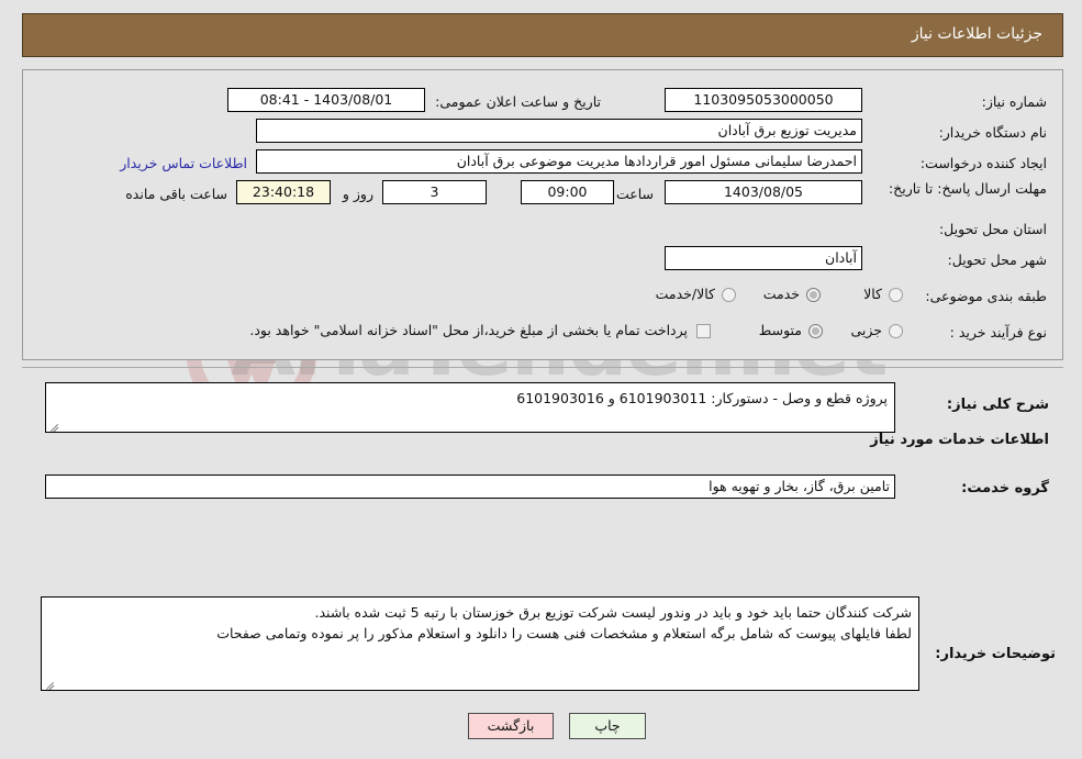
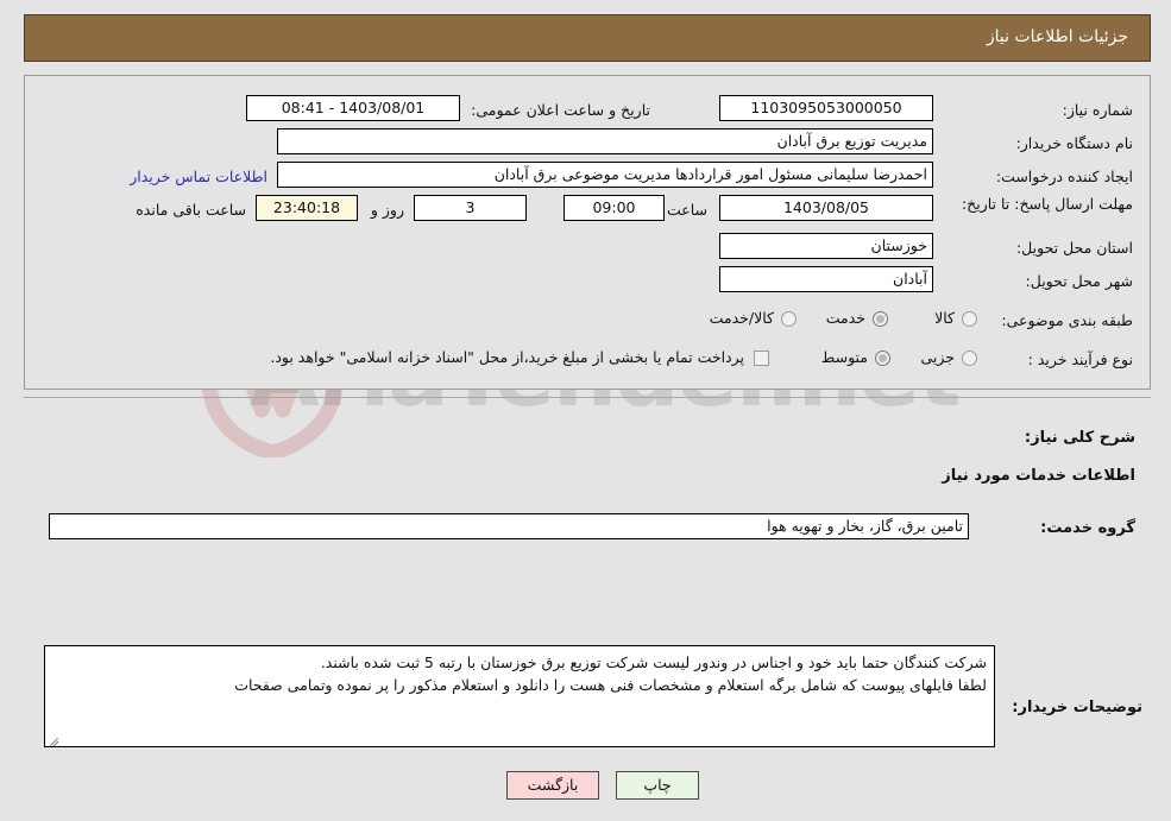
  جزئیات اطلاعات نیاز
  شماره نیاز:
  1103095053000050
  تاریخ و ساعت اعلان عمومی:
  1403/08/01 - 08:41
  نام دستگاه خریدار:
  مدیریت توزیع برق آبادان
  ایجاد کننده درخواست:
  احمدرضا سلیمانی مسئول امور قراردادها مدیریت موضوعی برق آبادان
  اطلاعات تماس خریدار
  مهلت ارسال پاسخ: تا تاریخ:
  1403/08/05
  ساعت
  09:00
  3
  روز و
  23:40:18
  ساعت باقی مانده
  استان محل تحویل:
+ خوزستان
  شهر محل تحویل:
  آبادان
  طبقه بندی موضوعی:
  کالا
  خدمت
  کالا/خدمت
  نوع فرآیند خرید :
  جزیی
  متوسط
  پرداخت تمام یا بخشی از مبلغ خرید،از محل "اسناد خزانه اسلامی" خواهد بود.
  شرح کلی نیاز:
- پروژه قطع و وصل - دستورکار: 6101903011 و 6101903016
  اطلاعات خدمات مورد نیاز
  گروه خدمت:
  تامین برق، گاز، بخار و تهویه هوا
  توضیحات خریدار:
- شرکت کنندگان حتما باید خود و باید در وندور لیست شرکت توزیع برق خوزستان با رتبه 5 ثبت شده باشند.
+ شرکت کنندگان حتما باید خود و اجناس در وندور لیست شرکت توزیع برق خوزستان با رتبه 5 ثبت شده باشند.
  لطفا فایلهای پیوست که شامل برگه استعلام و مشخصات فنی هست را دانلود و استعلام مذکور را پر نموده وتمامی صفحات
  چاپ
  بازگشت
